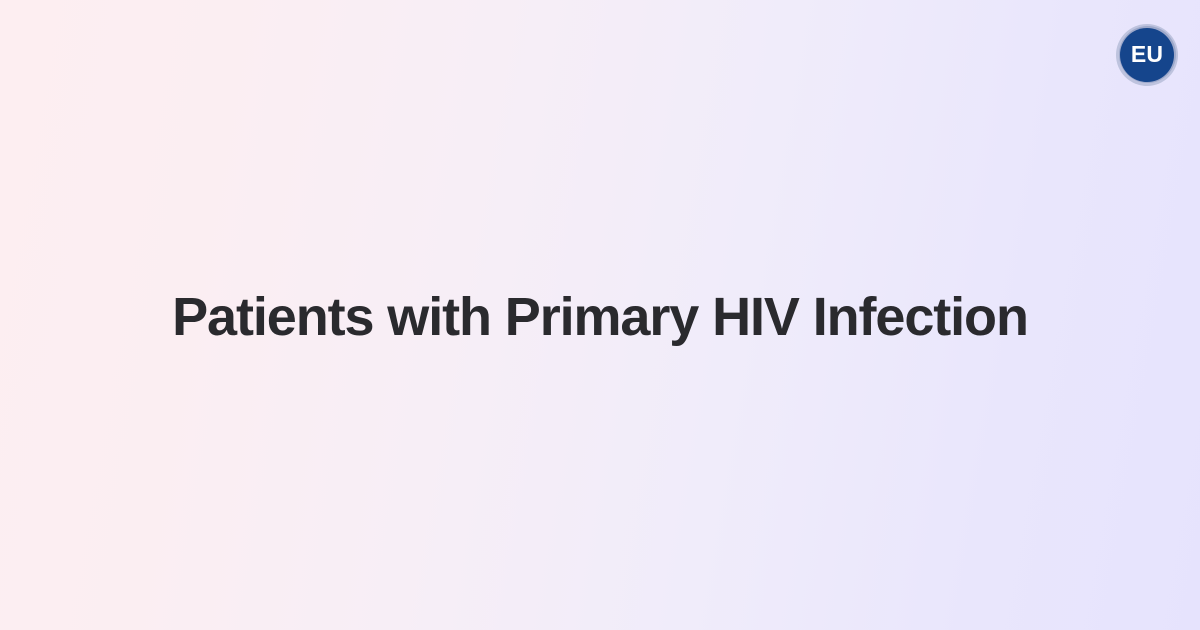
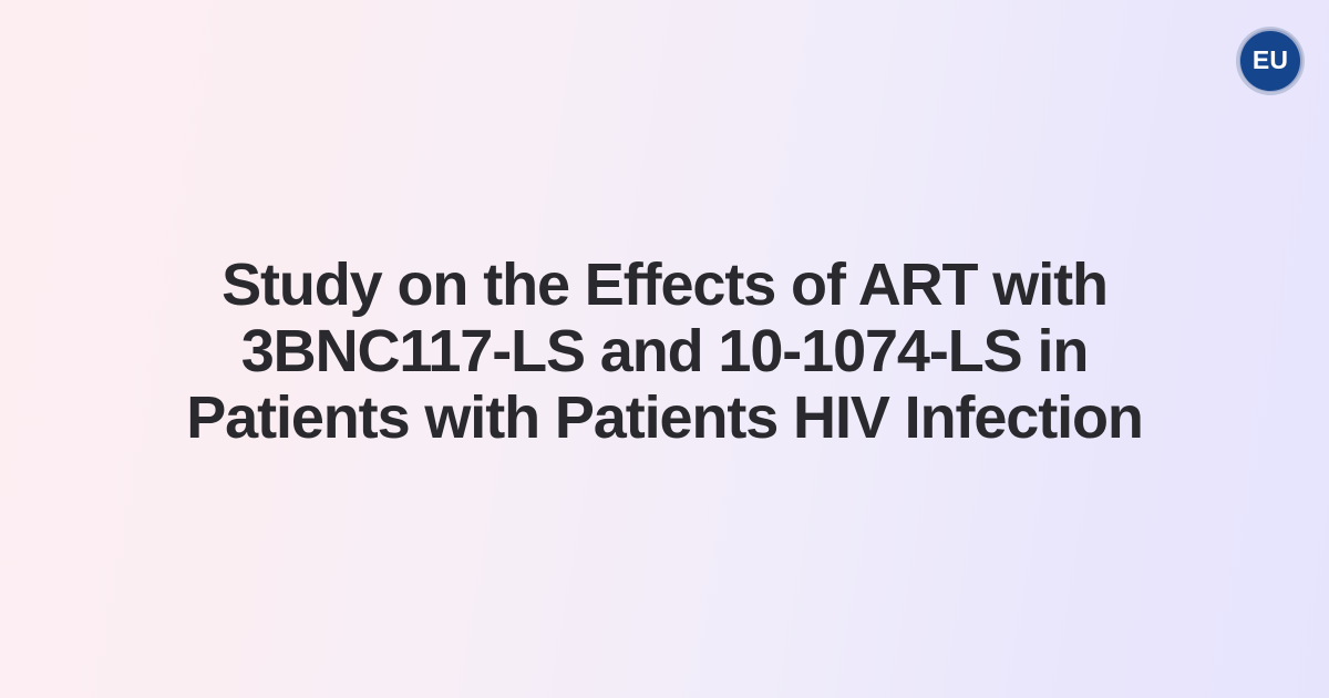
  EU
+ Study on the Effects of ART with
+ 3BNC117-LS and 10-1074-LS in
- Patients with Primary HIV Infection
+ Patients with Patients HIV Infection
